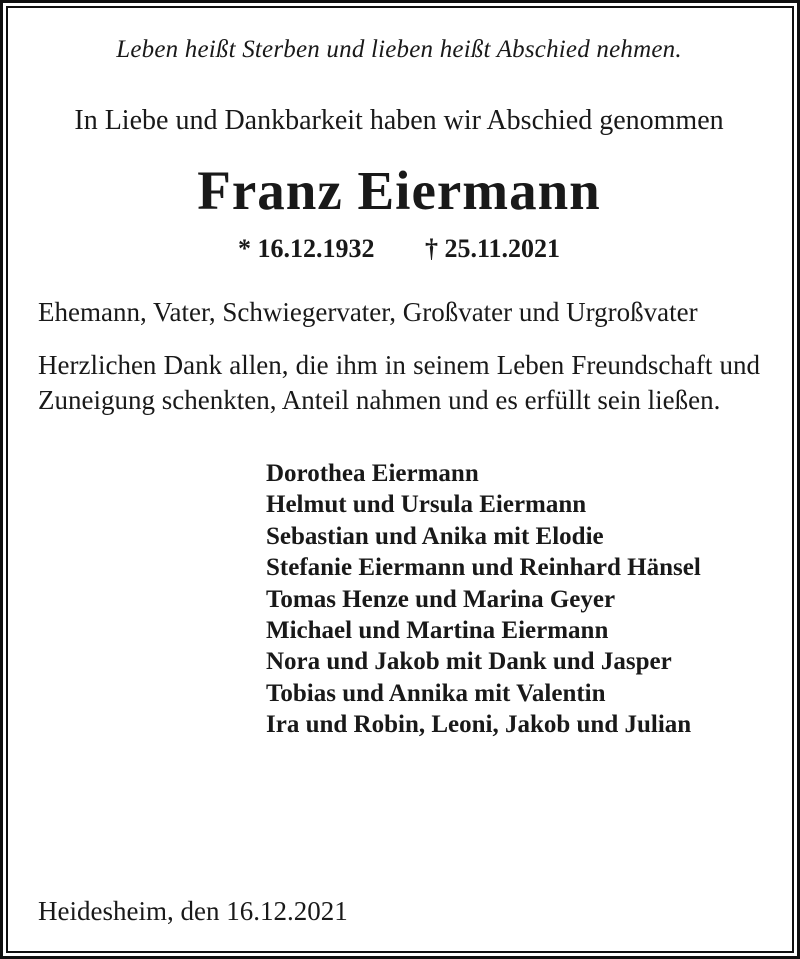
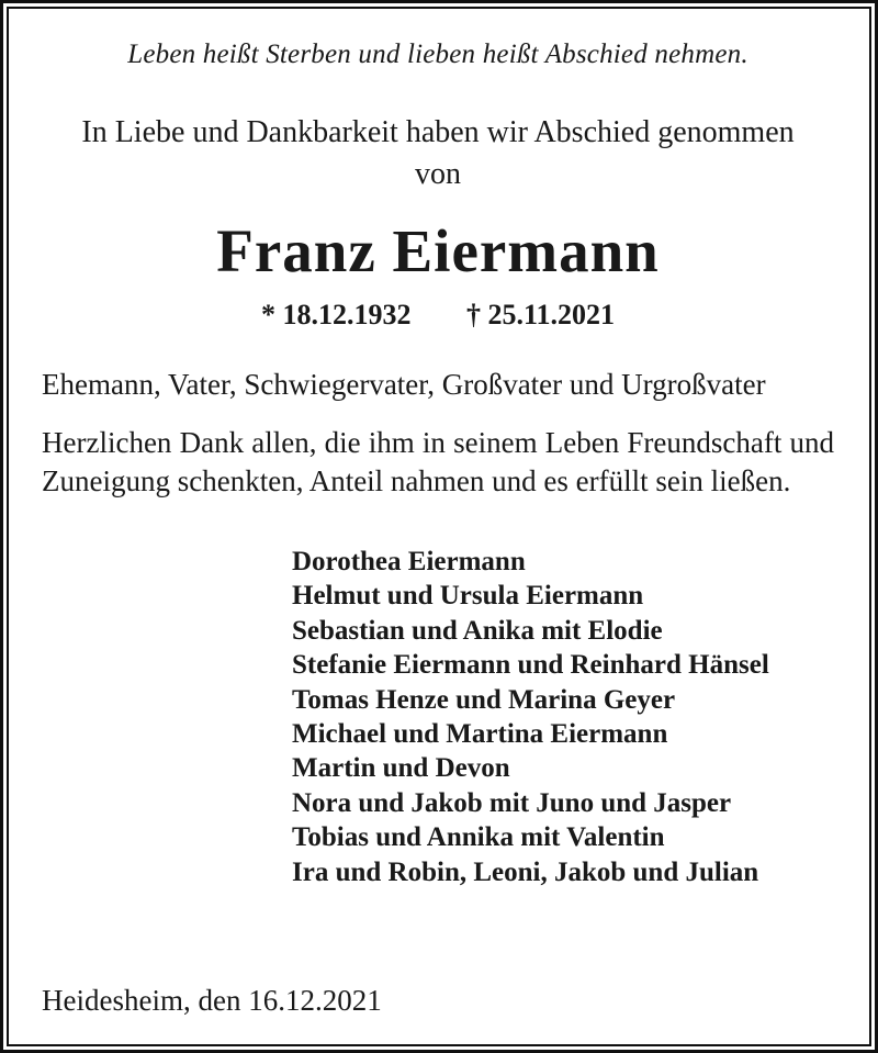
  Leben heißt Sterben und lieben heißt Abschied nehmen.
  In Liebe und Dankbarkeit haben wir Abschied genommen
+ von
  Franz Eiermann
- * 16.12.1932 † 25.11.2021
+ * 18.12.1932 † 25.11.2021
  Ehemann, Vater, Schwiegervater, Großvater und Urgroßvater
  Herzlichen Dank allen, die ihm in seinem Leben Freundschaft und Zuneigung schenkten, Anteil nahmen und es erfüllt sein ließen.
  Dorothea Eiermann
  Helmut und Ursula Eiermann
  Sebastian und Anika mit Elodie
  Stefanie Eiermann und Reinhard Hänsel
  Tomas Henze und Marina Geyer
  Michael und Martina Eiermann
+ Martin und Devon
- Nora und Jakob mit Dank und Jasper
+ Nora und Jakob mit Juno und Jasper
  Tobias und Annika mit Valentin
  Ira und Robin, Leoni, Jakob und Julian
  Heidesheim, den 16.12.2021
